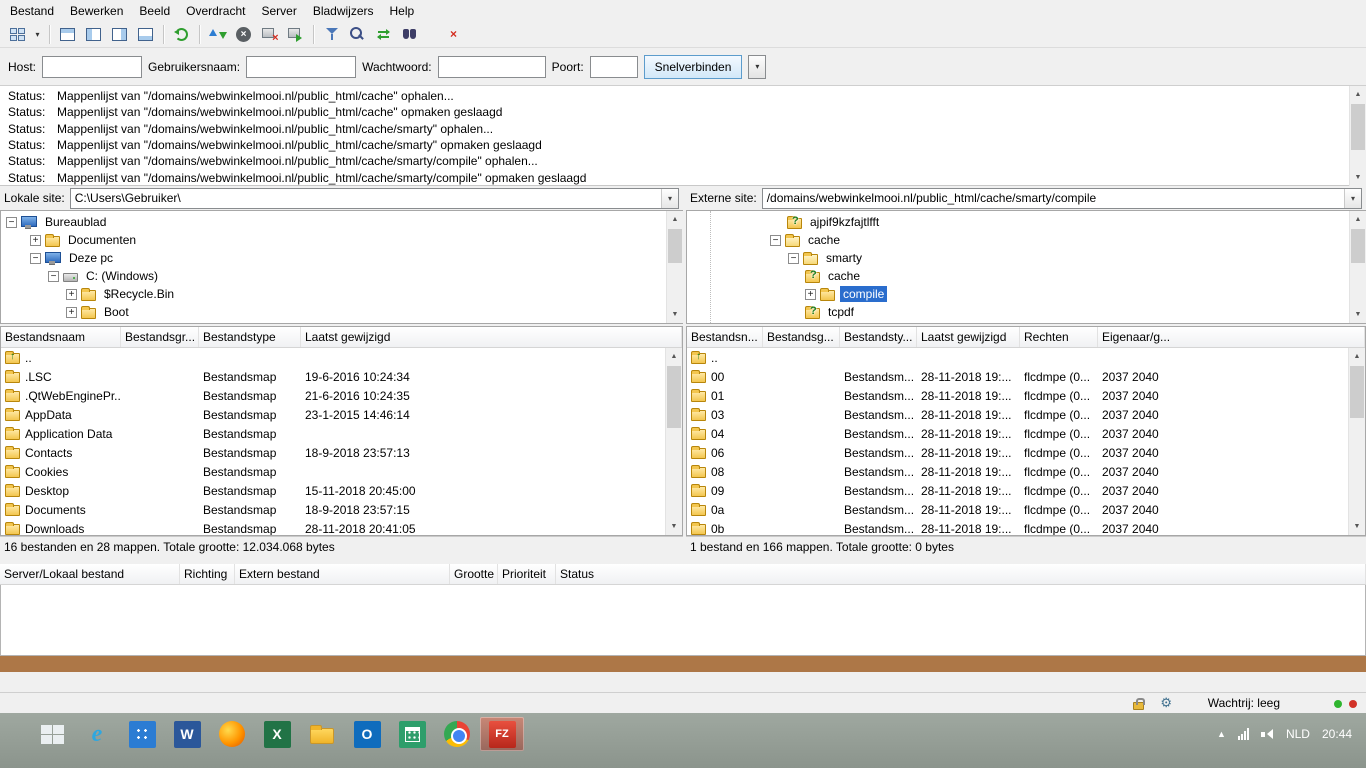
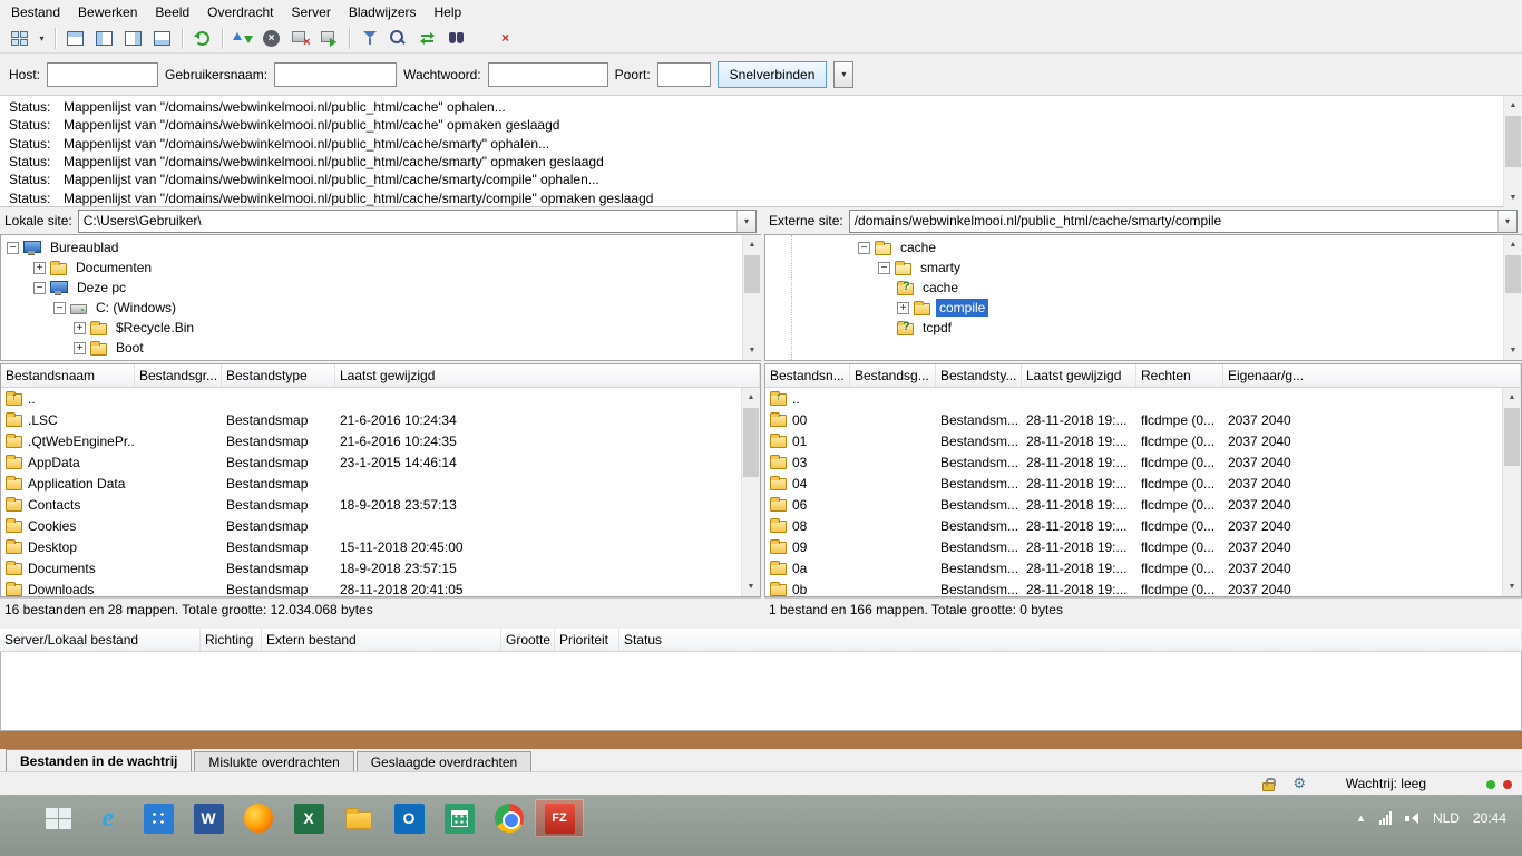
  Bestand
  Bewerken
  Beeld
  Overdracht
  Server
  Bladwijzers
  Help
  ▾
  ×
  ×
  ×
  Host:
  Gebruikersnaam:
  Wachtwoord:
  Poort:
  Snelverbinden
  ▾
  Status:
  Mappenlijst van "/domains/webwinkelmooi.nl/public_html/cache" ophalen...
  Status:
  Mappenlijst van "/domains/webwinkelmooi.nl/public_html/cache" opmaken geslaagd
  Status:
  Mappenlijst van "/domains/webwinkelmooi.nl/public_html/cache/smarty" ophalen...
  Status:
  Mappenlijst van "/domains/webwinkelmooi.nl/public_html/cache/smarty" opmaken geslaagd
  Status:
  Mappenlijst van "/domains/webwinkelmooi.nl/public_html/cache/smarty/compile" ophalen...
  Status:
  Mappenlijst van "/domains/webwinkelmooi.nl/public_html/cache/smarty/compile" opmaken geslaagd
  Lokale site:
  C:\Users\Gebruiker\
  ▾
  Externe site:
  /domains/webwinkelmooi.nl/public_html/cache/smarty/compile
  ▾
  −
  Bureaublad
  +
  Documenten
  −
  Deze pc
  −
  C: (Windows)
  +
  $Recycle.Bin
  +
  Boot
- ajpif9kzfajtlfft
  −
  cache
  −
  smarty
  cache
  +
  compile
  tcpdf
  Bestandsnaam
  Bestandsgr...
  Bestandstype
  Laatst gewijzigd
  ..
  .LSC
  Bestandsmap
- 19-6-2016 10:24:34
+ 21-6-2016 10:24:34
  .QtWebEnginePr..
  Bestandsmap
  21-6-2016 10:24:35
  AppData
  Bestandsmap
  23-1-2015 14:46:14
  Application Data
  Bestandsmap
  Contacts
  Bestandsmap
  18-9-2018 23:57:13
  Cookies
  Bestandsmap
  Desktop
  Bestandsmap
  15-11-2018 20:45:00
  Documents
  Bestandsmap
  18-9-2018 23:57:15
  Downloads
  Bestandsmap
  28-11-2018 20:41:05
  Bestandsn...
  Bestandsg...
  Bestandsty...
  Laatst gewijzigd
  Rechten
  Eigenaar/g...
  ..
  00
  Bestandsm...
  28-11-2018 19:...
  flcdmpe (0...
  2037 2040
  01
  Bestandsm...
  28-11-2018 19:...
  flcdmpe (0...
  2037 2040
  03
  Bestandsm...
  28-11-2018 19:...
  flcdmpe (0...
  2037 2040
  04
  Bestandsm...
  28-11-2018 19:...
  flcdmpe (0...
  2037 2040
  06
  Bestandsm...
  28-11-2018 19:...
  flcdmpe (0...
  2037 2040
  08
  Bestandsm...
  28-11-2018 19:...
  flcdmpe (0...
  2037 2040
  09
  Bestandsm...
  28-11-2018 19:...
  flcdmpe (0...
  2037 2040
  0a
  Bestandsm...
  28-11-2018 19:...
  flcdmpe (0...
  2037 2040
  0b
  Bestandsm...
  28-11-2018 19:...
  flcdmpe (0...
  2037 2040
  16 bestanden en 28 mappen. Totale grootte: 12.034.068 bytes
  1 bestand en 166 mappen. Totale grootte: 0 bytes
  Server/Lokaal bestand
  Richting
  Extern bestand
  Grootte
  Prioriteit
  Status
+ Bestanden in de wachtrij
+ Mislukte overdrachten
+ Geslaagde overdrachten
  ⚙
  Wachtrij: leeg
  e
  W
  X
  O
  FZ
  ▲
  NLD
  20:44
